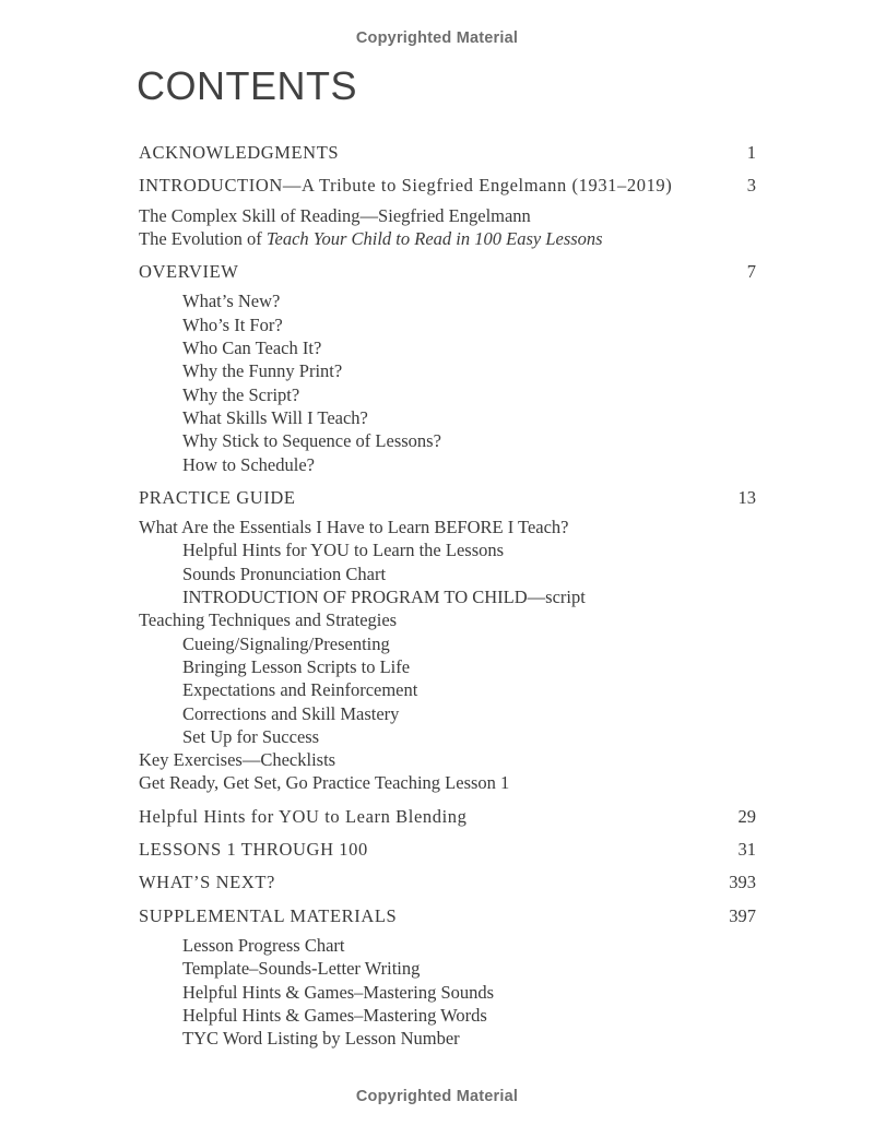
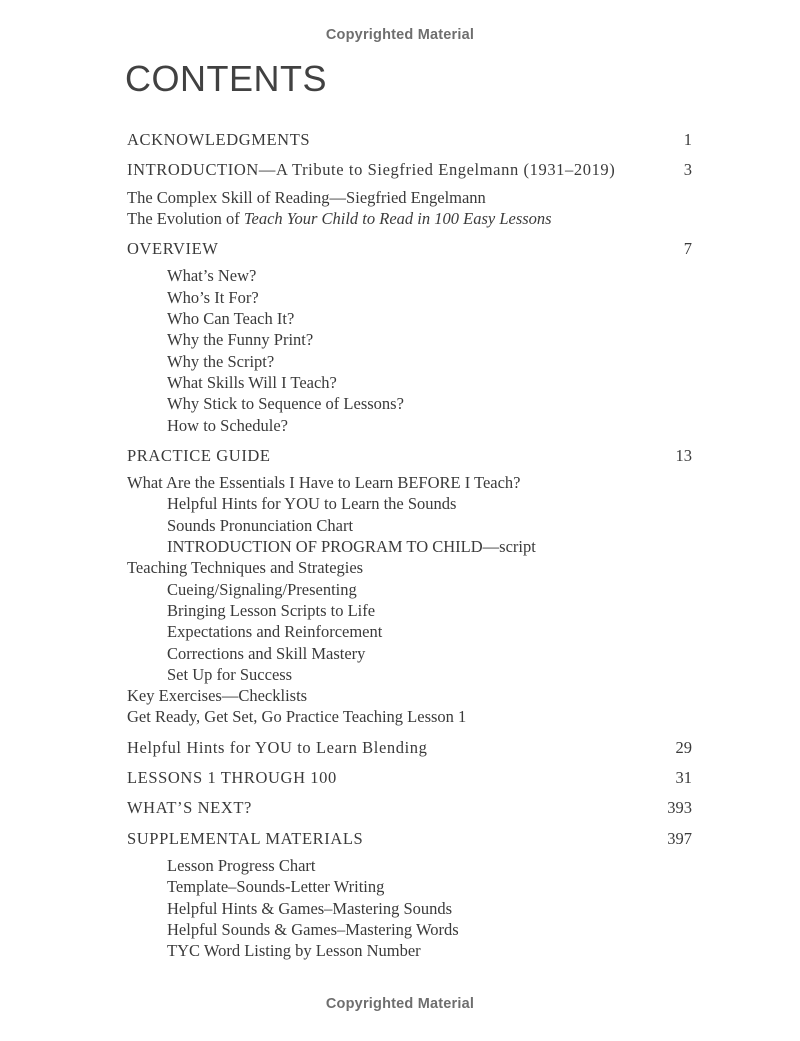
  Copyrighted Material
  CONTENTS
  ACKNOWLEDGMENTS
  1
  INTRODUCTION—A Tribute to Siegfried Engelmann (1931–2019)
  3
  The Complex Skill of Reading—Siegfried Engelmann
  The Evolution of Teach Your Child to Read in 100 Easy Lessons
  OVERVIEW
  7
  What’s New?
  Who’s It For?
  Who Can Teach It?
  Why the Funny Print?
  Why the Script?
  What Skills Will I Teach?
  Why Stick to Sequence of Lessons?
  How to Schedule?
  PRACTICE GUIDE
  13
  What Are the Essentials I Have to Learn BEFORE I Teach?
- Helpful Hints for YOU to Learn the Lessons
+ Helpful Hints for YOU to Learn the Sounds
  Sounds Pronunciation Chart
  INTRODUCTION OF PROGRAM TO CHILD—script
  Teaching Techniques and Strategies
  Cueing/Signaling/Presenting
  Bringing Lesson Scripts to Life
  Expectations and Reinforcement
  Corrections and Skill Mastery
  Set Up for Success
  Key Exercises—Checklists
  Get Ready, Get Set, Go Practice Teaching Lesson 1
  Helpful Hints for YOU to Learn Blending
  29
  LESSONS 1 THROUGH 100
  31
  WHAT’S NEXT?
  393
  SUPPLEMENTAL MATERIALS
  397
  Lesson Progress Chart
  Template–Sounds-Letter Writing
  Helpful Hints & Games–Mastering Sounds
- Helpful Hints & Games–Mastering Words
+ Helpful Sounds & Games–Mastering Words
  TYC Word Listing by Lesson Number
  Copyrighted Material
